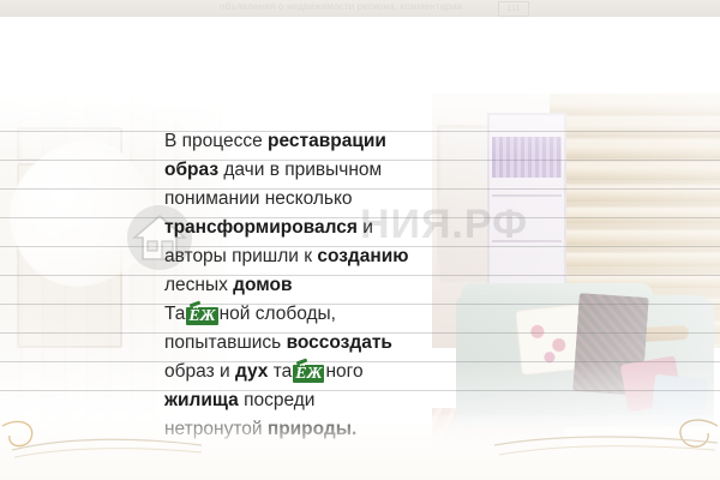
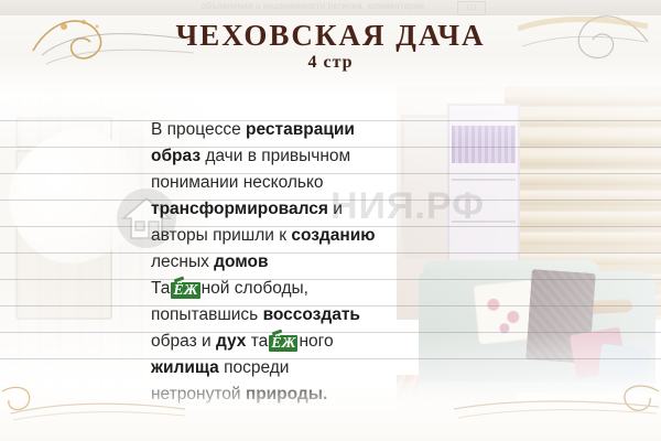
  НИЯ.РФ
+ ЧЕХОВСКАЯ ДАЧА
+ 4 стр
  В процессе реставрации
  образ дачи в привычном
  понимании несколько
  трансформировался и
  авторы пришли к созданию
  лесных домов
  Та ЁЖ ной слободы,
  попытавшись воссоздать
  образ и дух та ЁЖ ного
  жилища посреди
